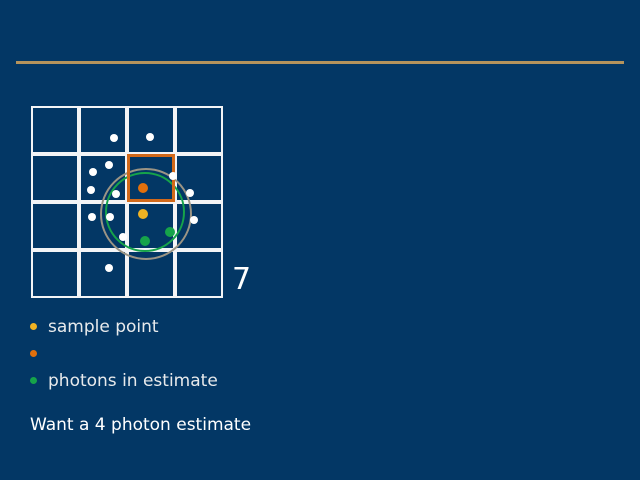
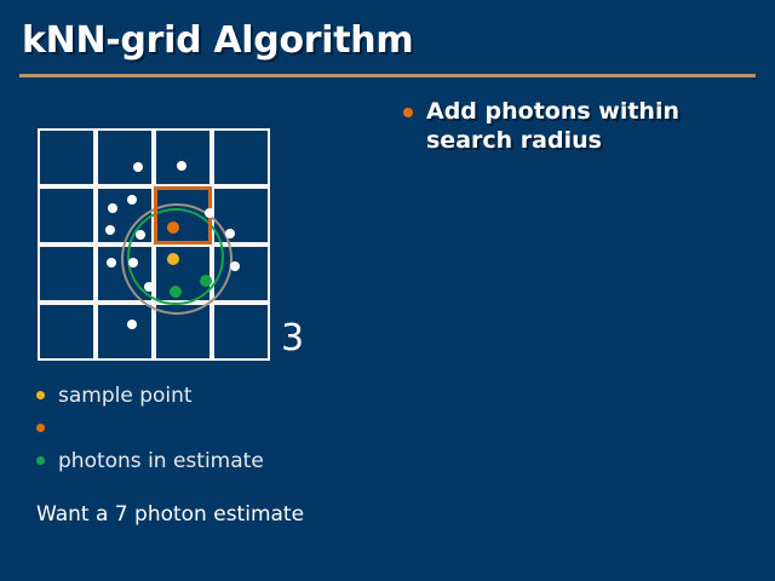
+ kNN-grid Algorithm
+ Add photons within search radius
- 7
+ 3
  sample point
  photons in estimate
- Want a 4 photon estimate
+ Want a 7 photon estimate
